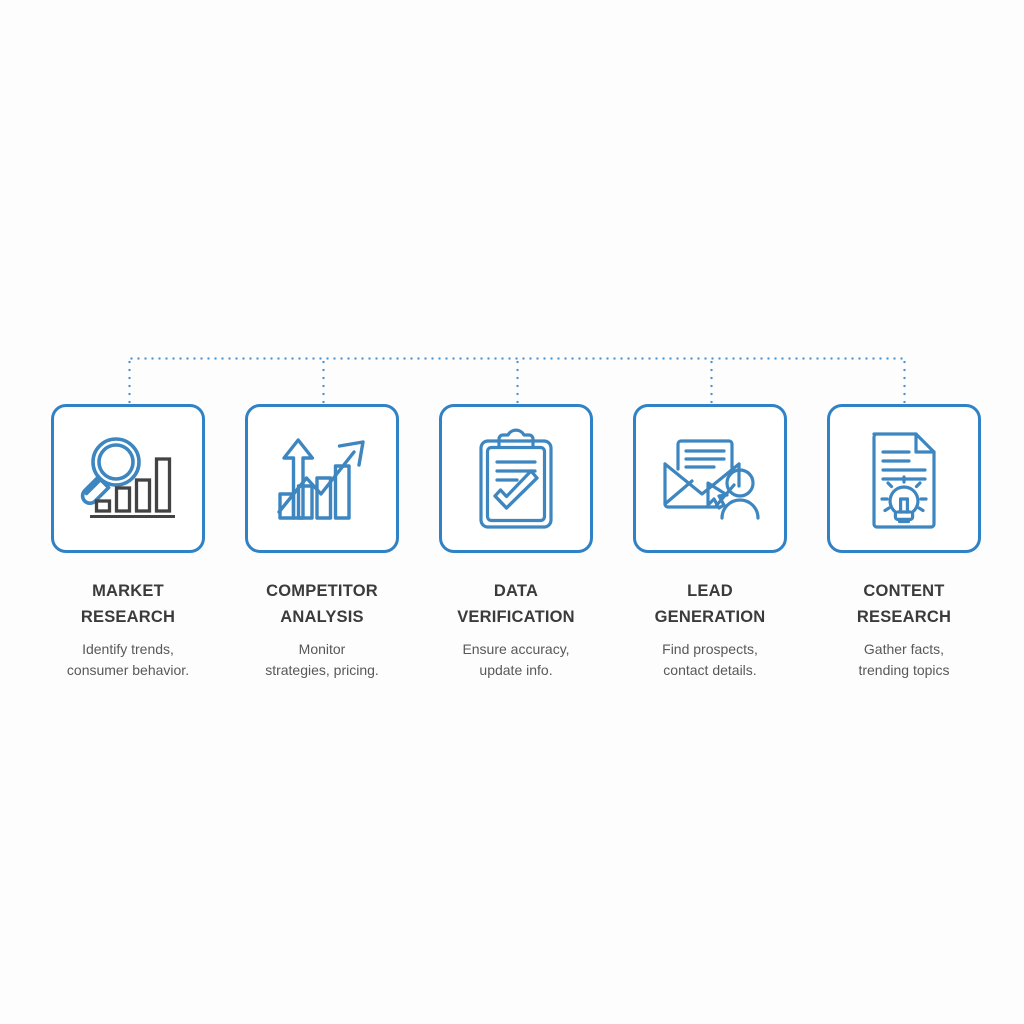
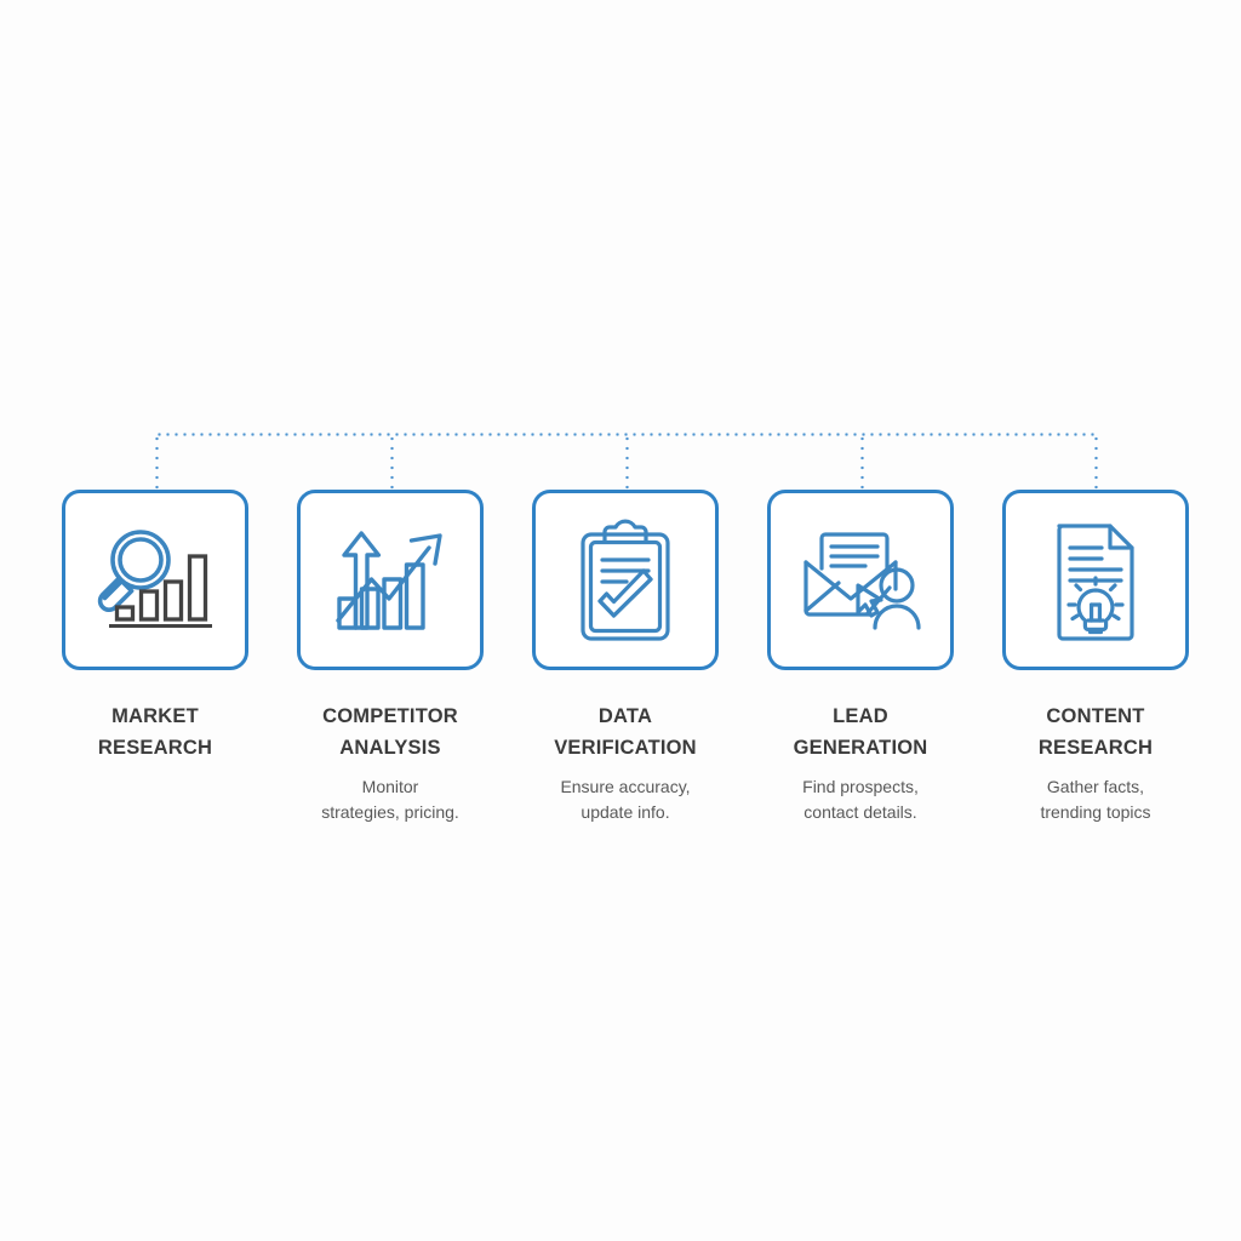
  MARKET
  RESEARCH
- Identify trends,
- consumer behavior.
  COMPETITOR
  ANALYSIS
  Monitor
  strategies, pricing.
  DATA
  VERIFICATION
  Ensure accuracy,
  update info.
  LEAD
  GENERATION
  Find prospects,
  contact details.
  CONTENT
  RESEARCH
  Gather facts,
  trending topics
